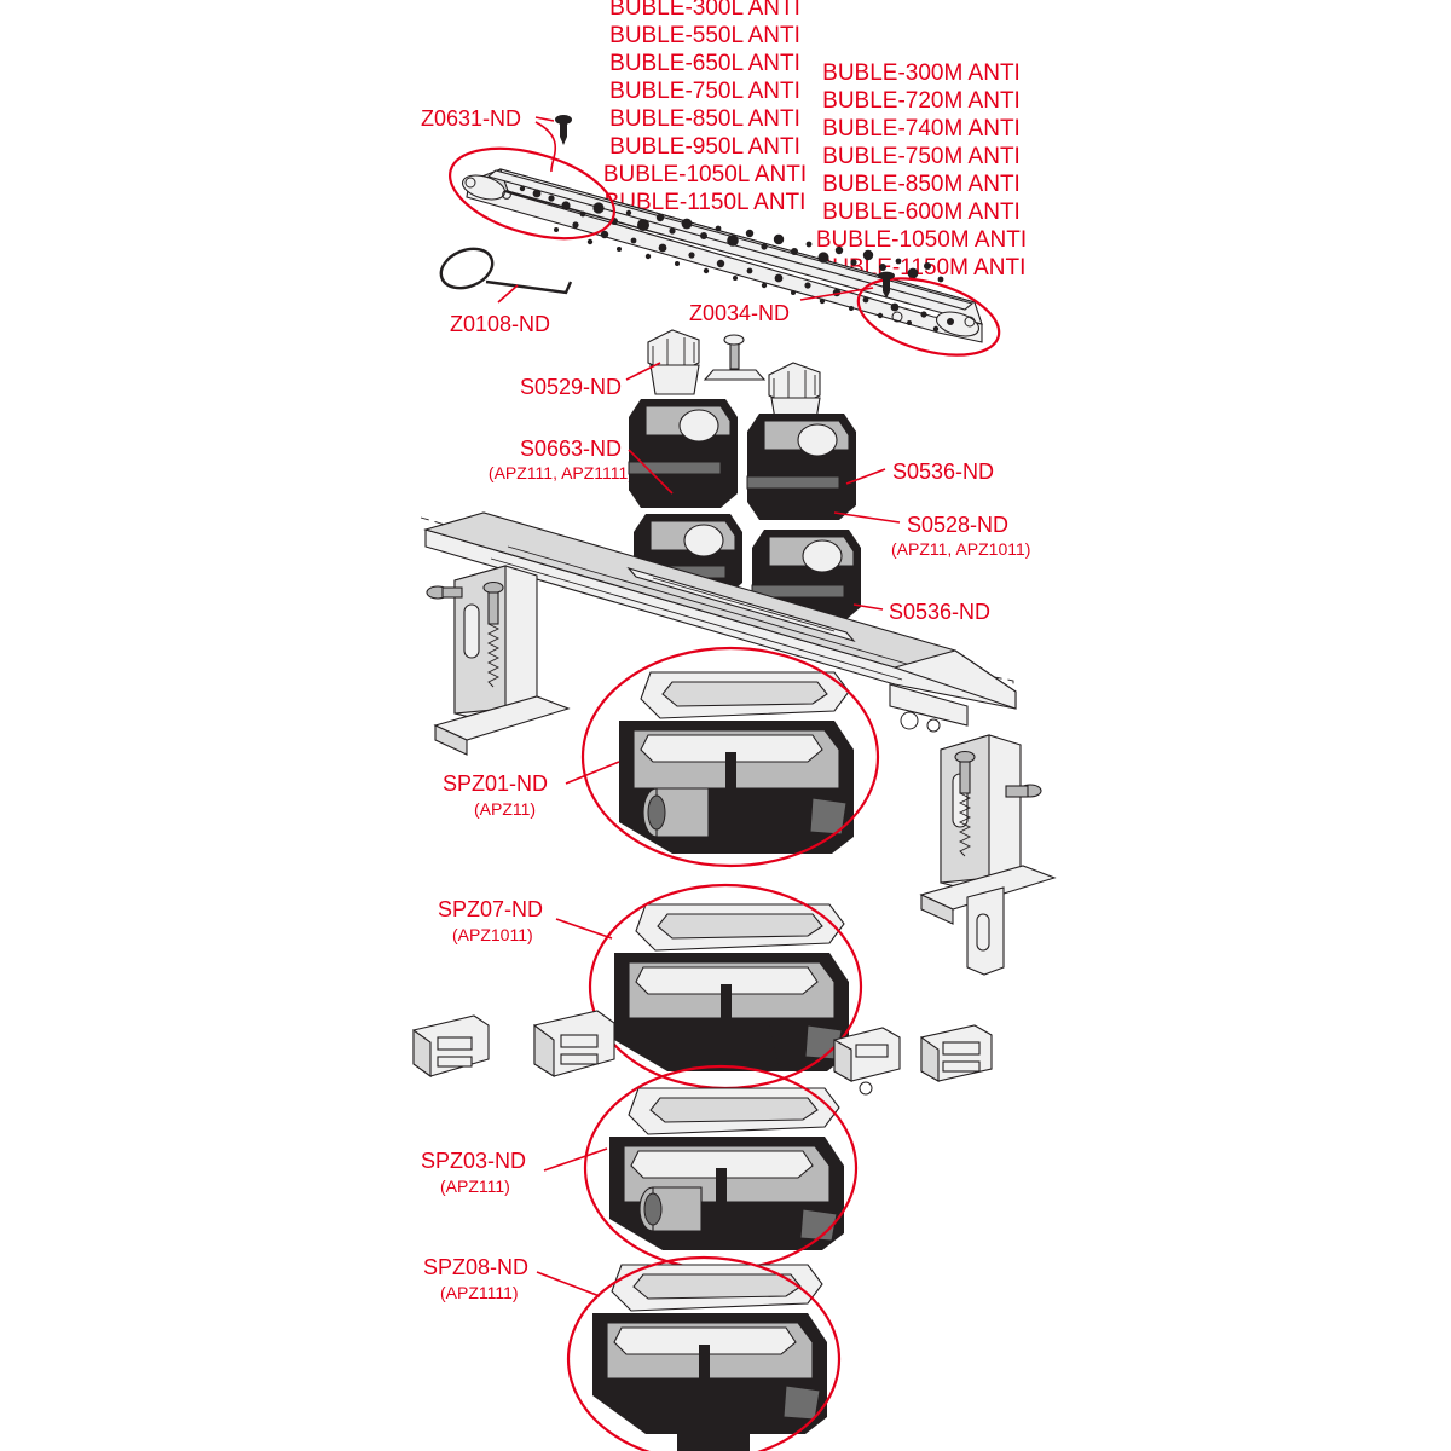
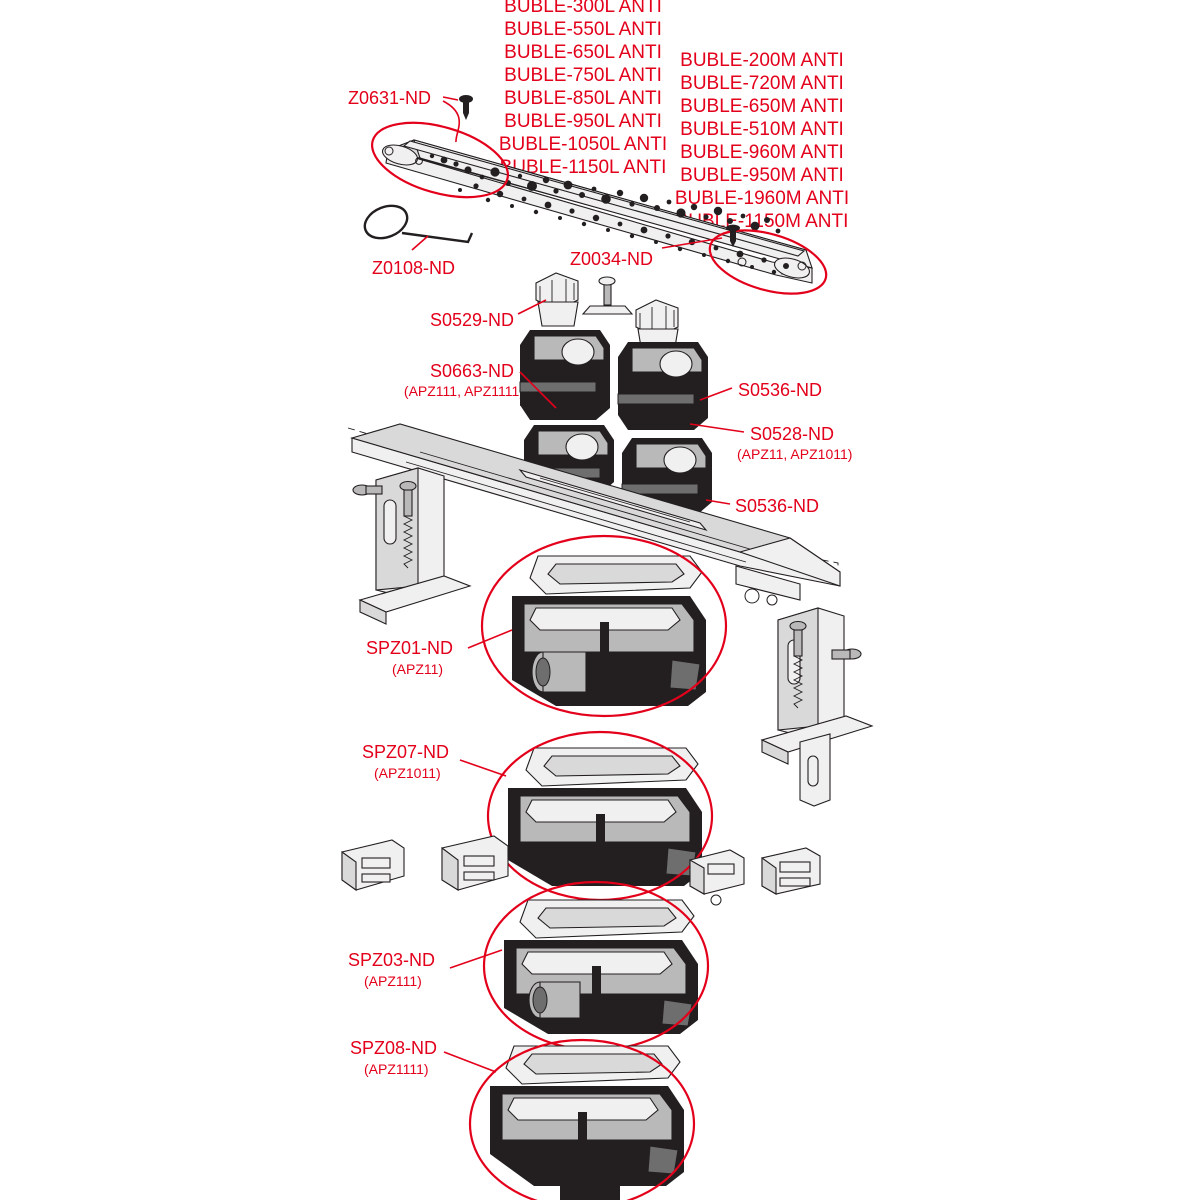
  BUBLE-300L ANTI
  BUBLE-550L ANTI
  BUBLE-650L ANTI
  BUBLE-750L ANTI
  BUBLE-850L ANTI
  BUBLE-950L ANTI
  BUBLE-1050L ANTI
  UBLE-1150L ANTI
- BUBLE-300M ANTI
+ BUBLE-200M ANTI
  BUBLE-720M ANTI
- BUBLE-740M ANTI
+ BUBLE-650M ANTI
- BUBLE-750M ANTI
+ BUBLE-510M ANTI
- BUBLE-850M ANTI
+ BUBLE-960M ANTI
- BUBLE-600M ANTI
+ BUBLE-950M ANTI
- BUBLE-1050M ANTI
+ BUBLE-1960M ANTI
  BL-110M ANTI
  Z0631-ND
  Z0108-ND
  Z0034-ND
  S0529-ND
  S0663-ND
  (APZ111, APZ1111
  S0536-ND
  S0528-ND
  (APZ11, APZ1011)
  S0536-ND
  SPZ01-ND
  (APZ11)
  SPZ07-ND
  (APZ1011)
  SPZ03-ND
  (APZ111)
  SPZ08-ND
  (APZ1111)
